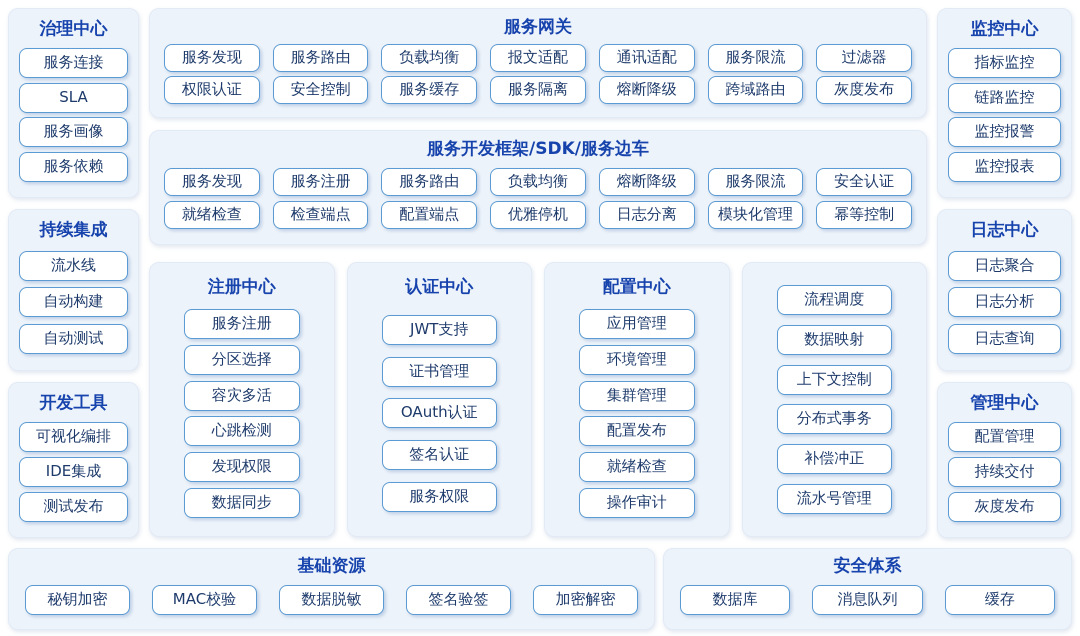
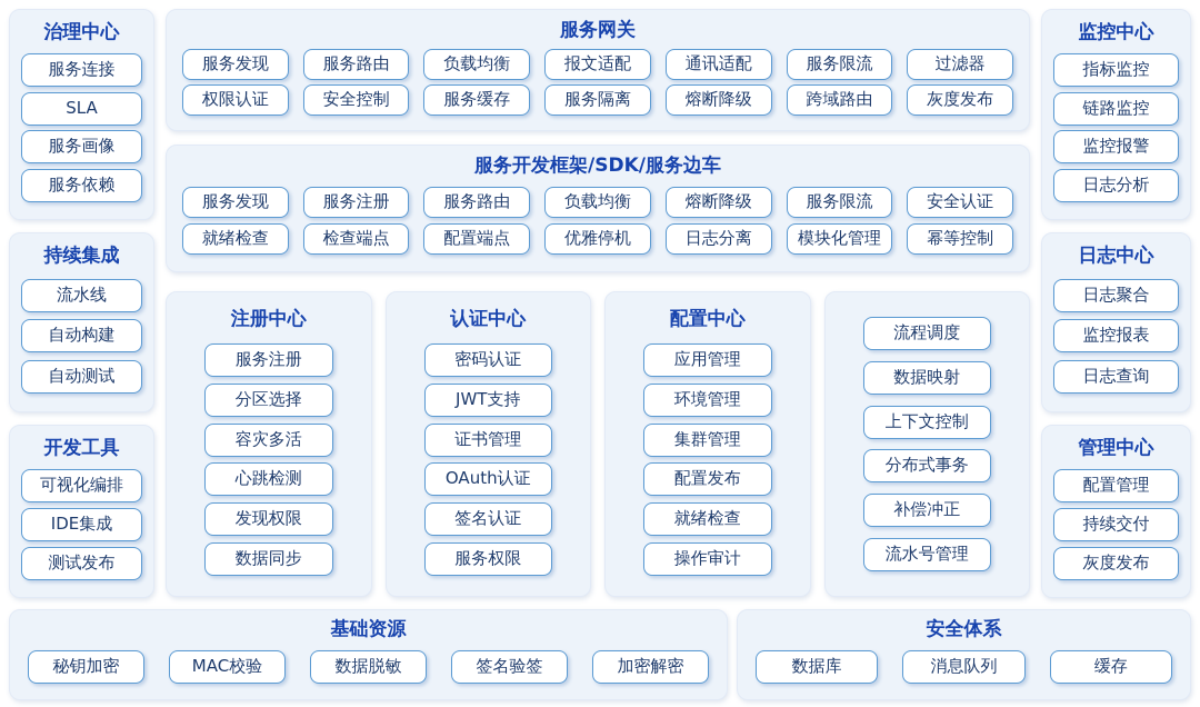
  治理中心
  服务连接
  SLA
  服务画像
  服务依赖
  持续集成
  流水线
  自动构建
  自动测试
  开发工具
  可视化编排
  IDE集成
  测试发布
  服务网关
  服务发现
  服务路由
  负载均衡
  报文适配
  通讯适配
  服务限流
  过滤器
  权限认证
  安全控制
  服务缓存
  服务隔离
  熔断降级
  跨域路由
  灰度发布
  服务开发框架/SDK/服务边车
  服务发现
  服务注册
  服务路由
  负载均衡
  熔断降级
  服务限流
  安全认证
  就绪检查
  检查端点
  配置端点
  优雅停机
  日志分离
  模块化管理
  幂等控制
  注册中心
  服务注册
  分区选择
  容灾多活
  心跳检测
  发现权限
  数据同步
  认证中心
+ 密码认证
  JWT支持
  证书管理
  OAuth认证
  签名认证
  服务权限
  配置中心
  应用管理
  环境管理
  集群管理
  配置发布
  就绪检查
  操作审计
  流程调度
  数据映射
  上下文控制
  分布式事务
  补偿冲正
  流水号管理
  监控中心
  指标监控
  链路监控
  监控报警
- 监控报表
+ 日志分析
  日志中心
  日志聚合
- 日志分析
+ 监控报表
  日志查询
  管理中心
  配置管理
  持续交付
  灰度发布
  基础资源
  秘钥加密
  MAC校验
  数据脱敏
  签名验签
  加密解密
  安全体系
  数据库
  消息队列
  缓存
